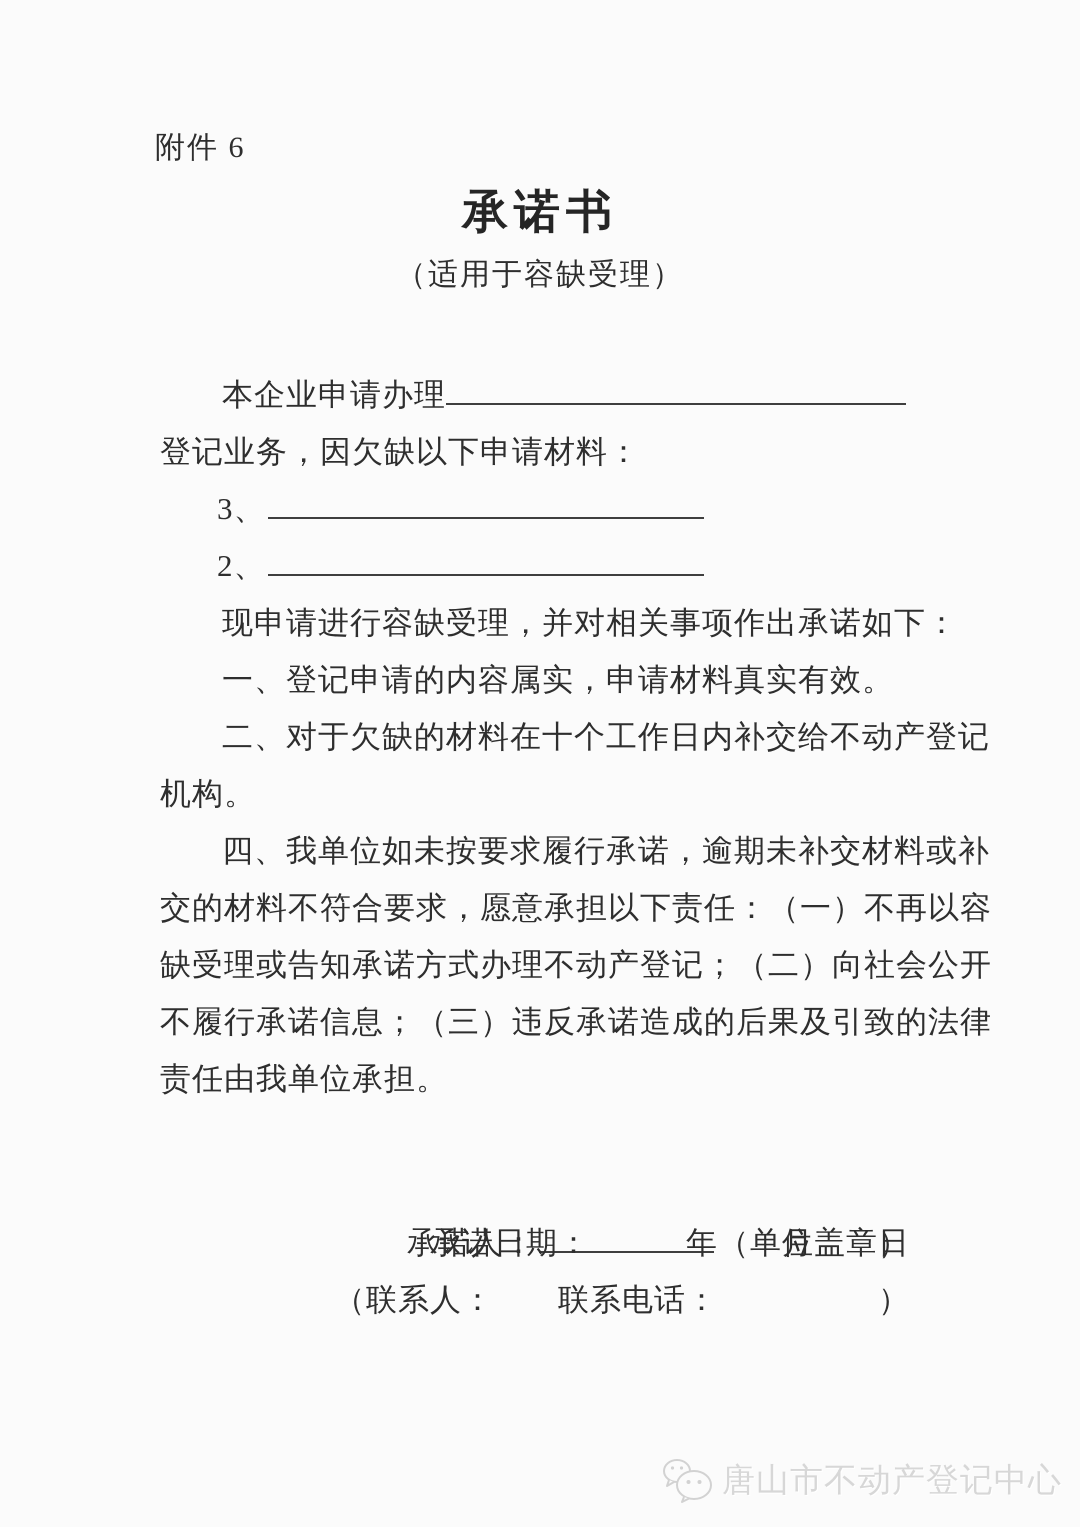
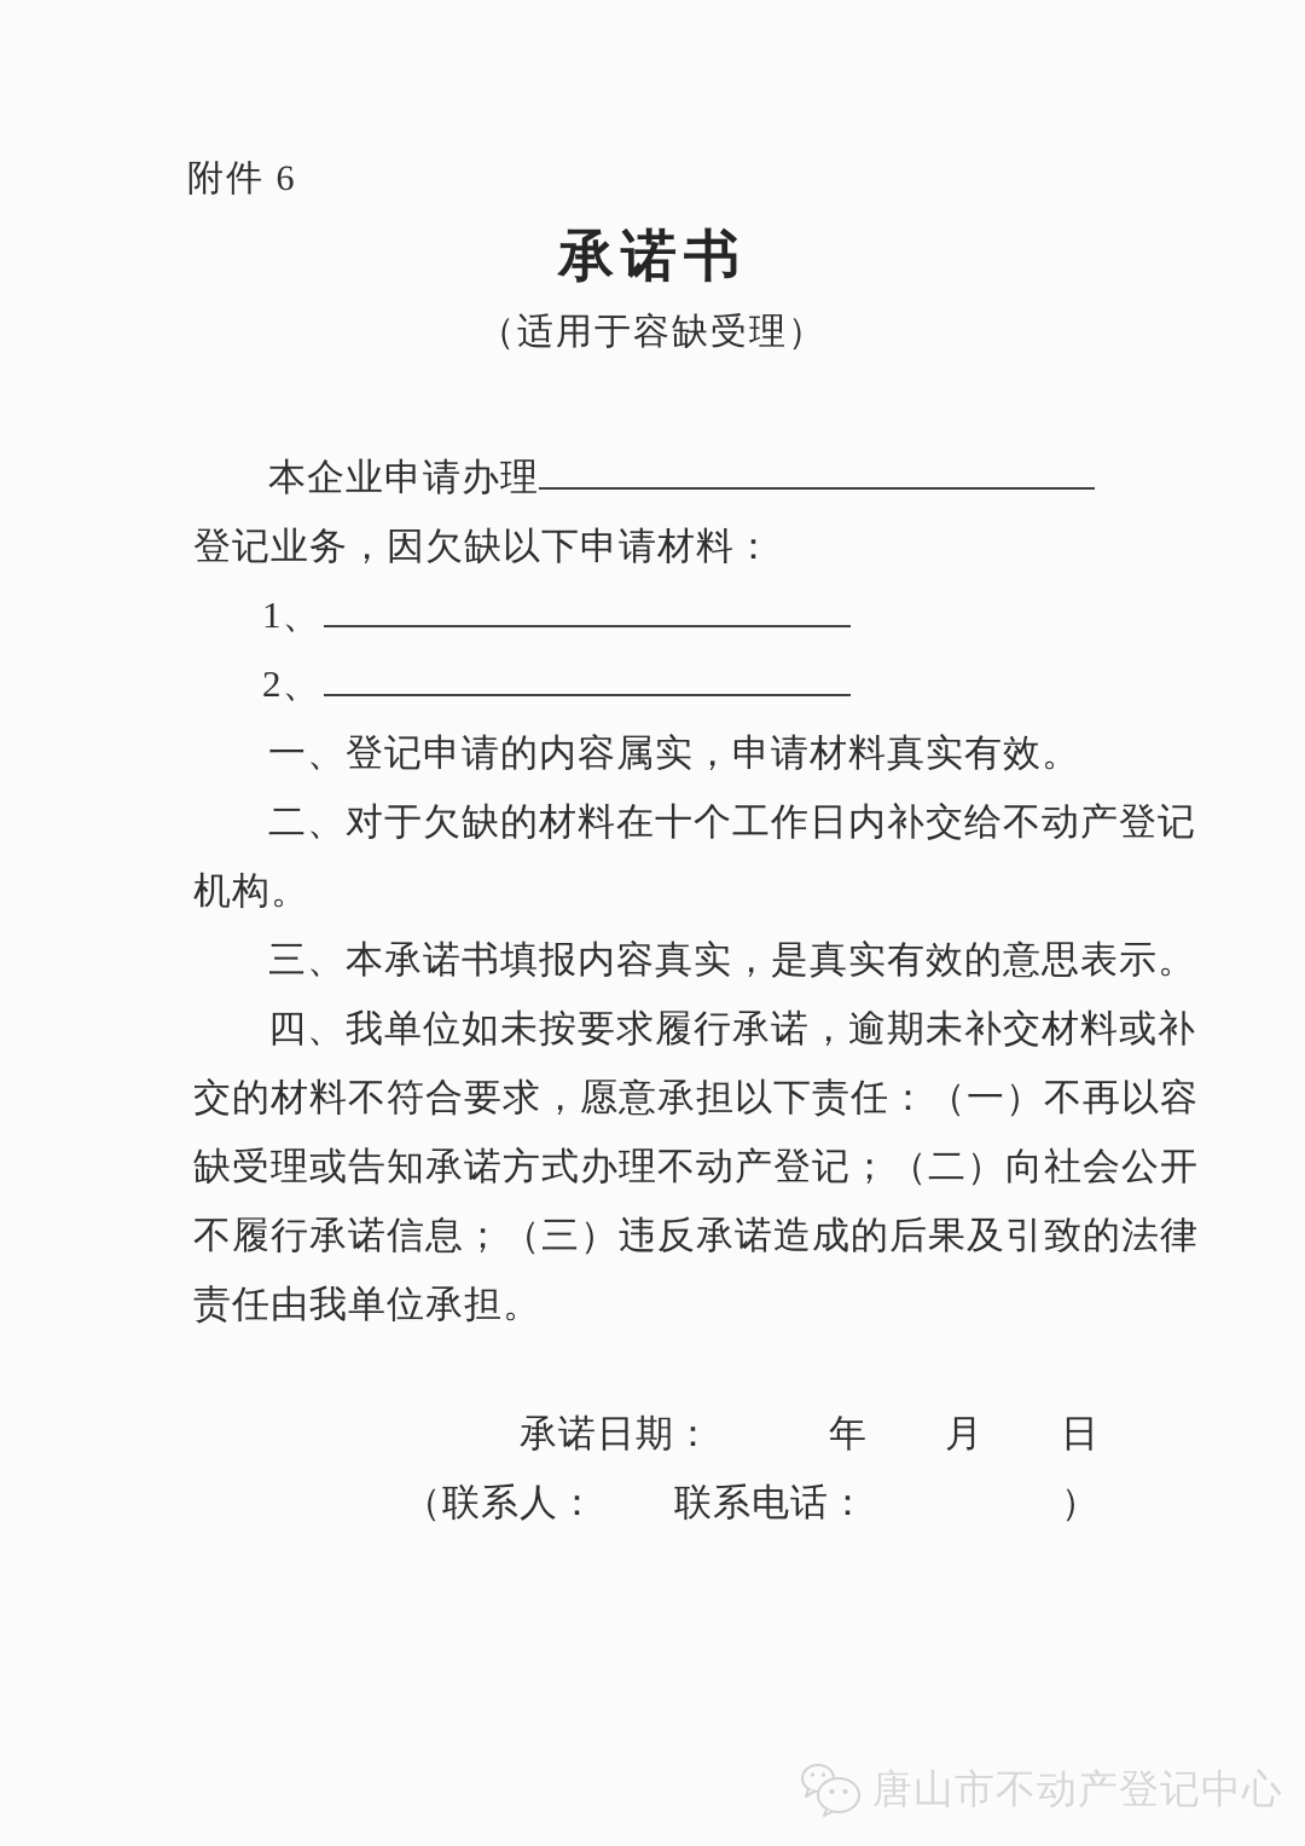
  附件 6
  承诺书
  （适用于容缺受理）
  本企业申请办理
  登记业务，因欠缺以下申请材料：
- 3、
+ 1、
  2、
- 现申请进行容缺受理，并对相关事项作出承诺如下：
  一、登记申请的内容属实，申请材料真实有效。
  二、对于欠缺的材料在十个工作日内补交给不动产登记
  机构。
+ 三、本承诺书填报内容真实，是真实有效的意思表示。
  四、我单位如未按要求履行承诺，逾期未补交材料或补
  交的材料不符合要求，愿意承担以下责任：（一）不再以容
  缺受理或告知承诺方式办理不动产登记；（二）向社会公开
  不履行承诺信息；（三）违反承诺造成的后果及引致的法律
  责任由我单位承担。
- 承诺人： （单位盖章）
  承诺日期： 年 月 日
  （联系人： 联系电话： ）
  唐山市不动产登记中心
